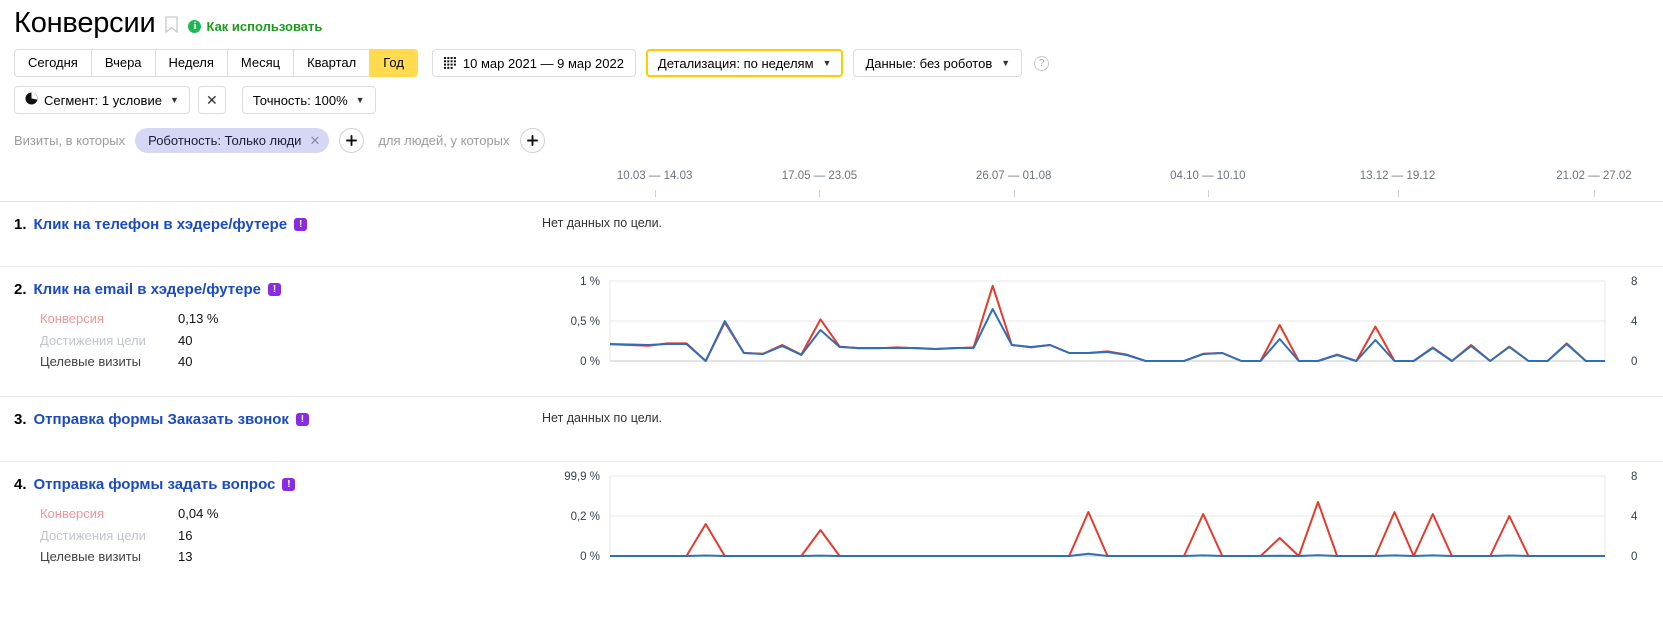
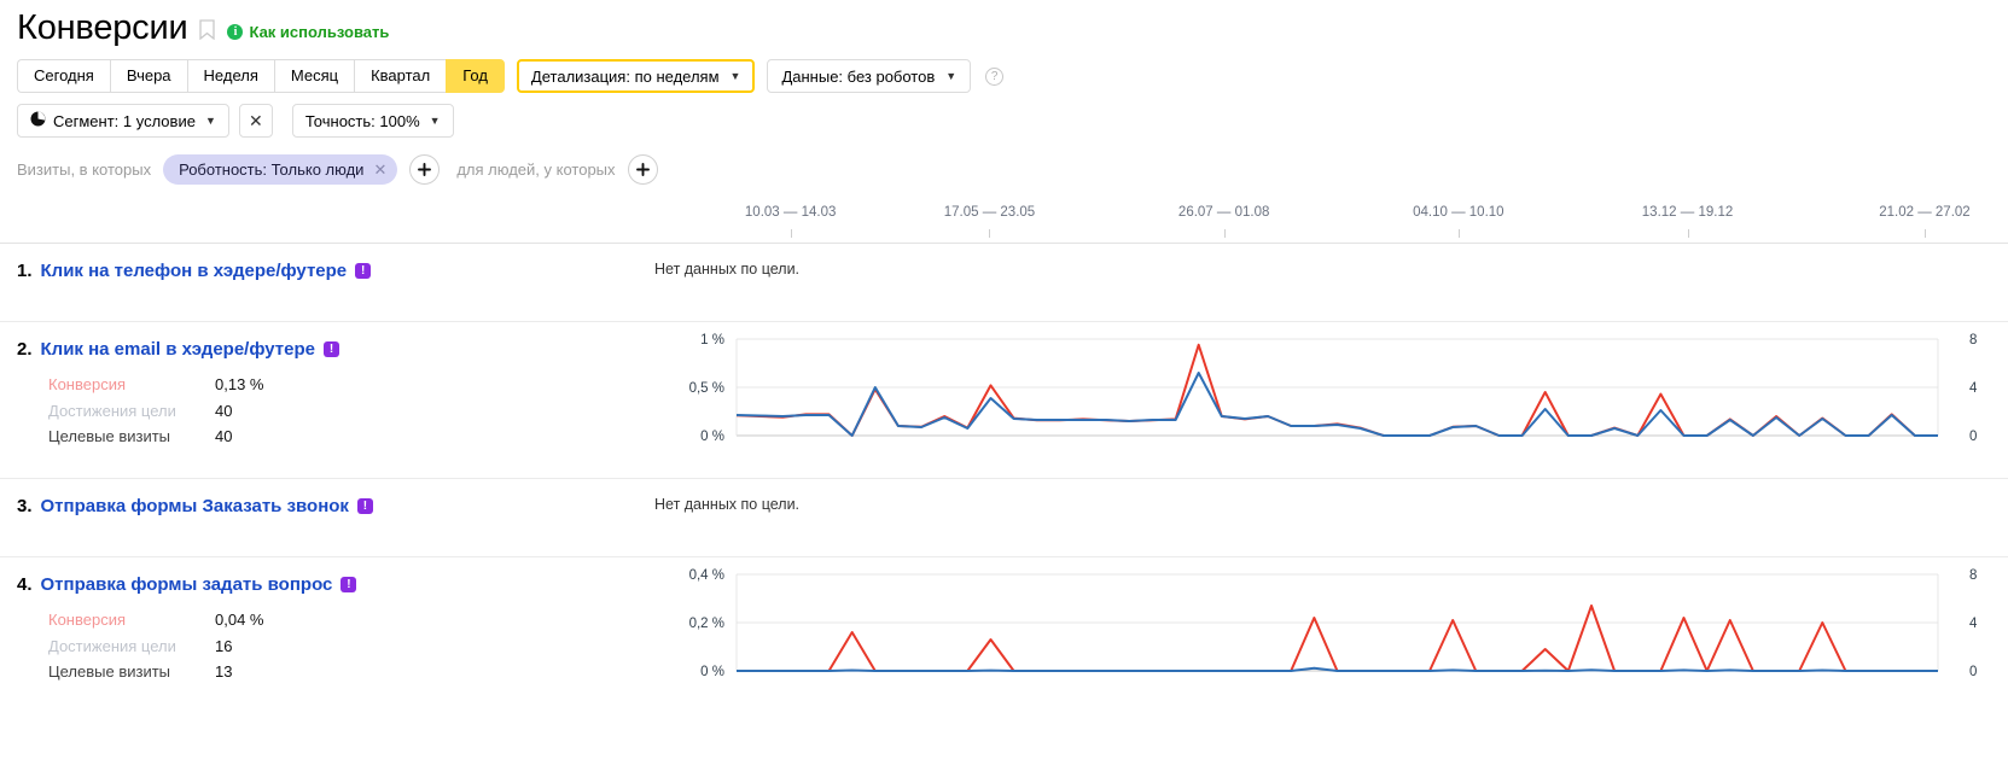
  Конверсии
  i
  Как использовать
  Сегодня
  Вчера
  Неделя
  Месяц
  Квартал
  Год
- 10 мар 2021 — 9 мар 2022
  Детализация: по неделям
  ▼
  Данные: без роботов
  ▼
  ?
  Сегмент: 1 условие
  ▼
  ✕
  Точность: 100%
  ▼
  Визиты, в которых
  Роботность: Только люди
  ✕
  для людей, у которых
  10.03 — 14.03
  17.05 — 23.05
  26.07 — 01.08
  04.10 — 10.10
  13.12 — 19.12
  21.02 — 27.02
  1.
  Клик на телефон в хэдере/футере
  !
  Нет данных по цели.
  2.
  Клик на email в хэдере/футере
  !
  Конверсия
  0,13 %
  Достижения цели
  40
  Целевые визиты
  40
  0 %
  0
  0,5 %
  4
  1 %
  8
  3.
  Отправка формы Заказать звонок
  !
  Нет данных по цели.
  4.
  Отправка формы задать вопрос
  !
  Конверсия
  0,04 %
  Достижения цели
  16
  Целевые визиты
  13
  0 %
  0
  0,2 %
  4
- 99,9 %
+ 0,4 %
  8
